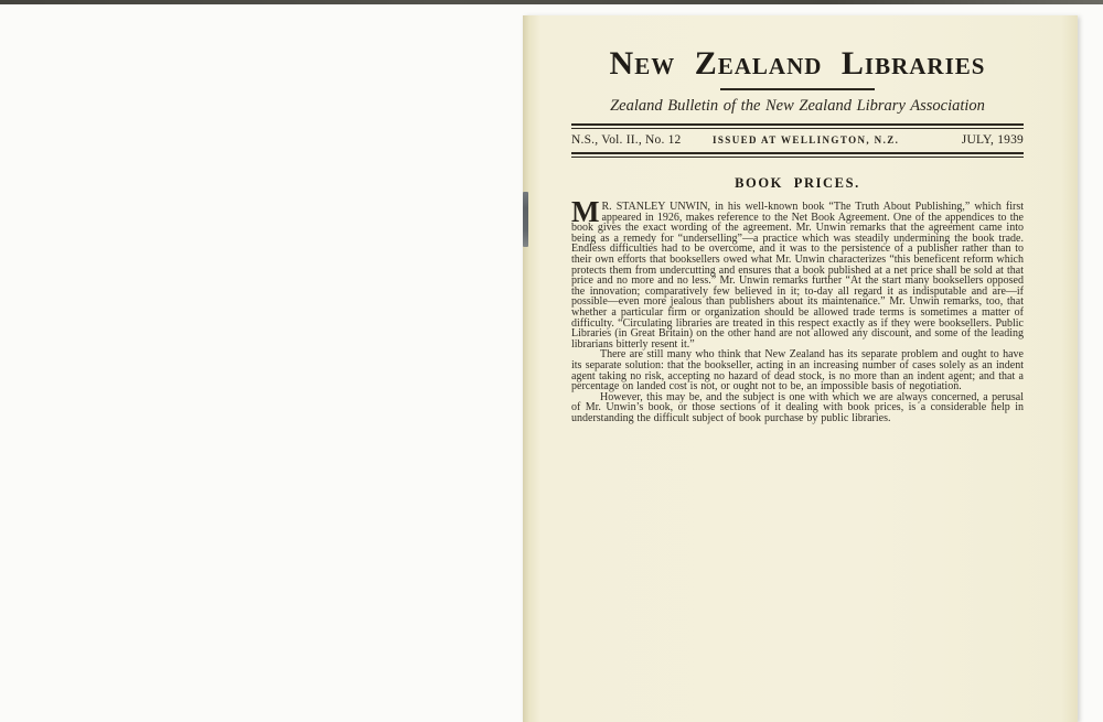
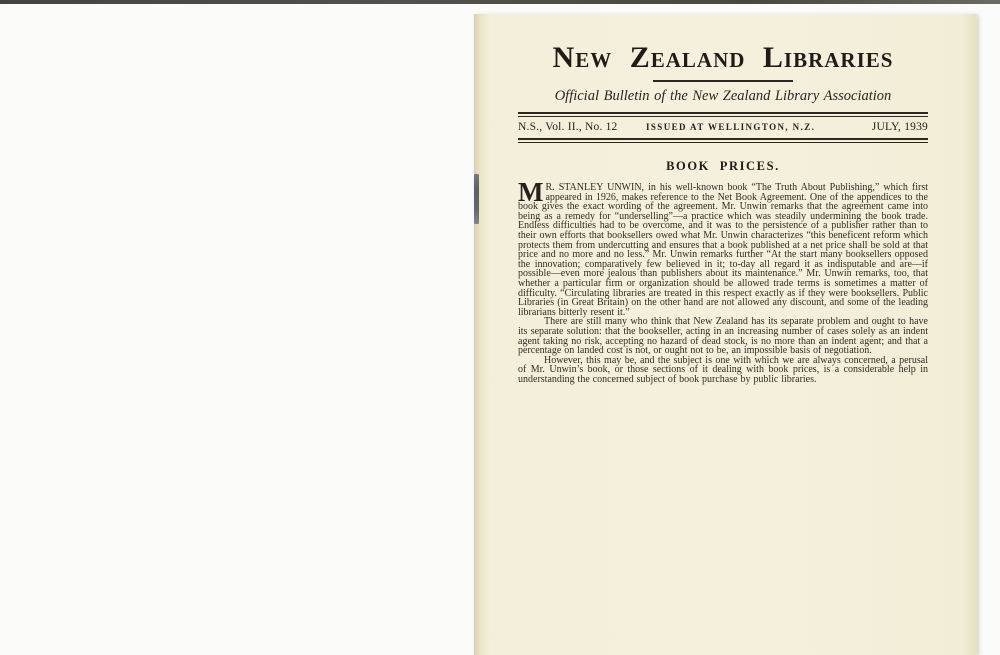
  New Zealand Libraries
- Zealand Bulletin of the New Zealand Library Association
+ Official Bulletin of the New Zealand Library Association
  N.S., Vol. II., No. 12
  ISSUED AT WELLINGTON, N.Z.
  JULY, 1939
  BOOK PRICES.
  M
  R. STANLEY UNWIN, in his well-known book “The Truth About Publishing,” which first appeared in 1926, makes reference to the Net Book Agreement. One of the appendices to the book gives the exact wording of the agreement. Mr. Unwin remarks that the agreement came into being as a remedy for “underselling”—a practice which was steadily undermining the book trade. Endless difficulties had to be overcome, and it was to the persistence of a publisher rather than to their own efforts that booksellers owed what Mr. Unwin characterizes “this beneficent reform which protects them from undercutting and ensures that a book published at a net price shall be sold at that price and no more and no less.” Mr. Unwin remarks further “At the start many booksellers opposed the innovation; comparatively few believed in it; to-day all regard it as indisputable and are—if possible—even more jealous than publishers about its maintenance.” Mr. Unwin remarks, too, that whether a particular firm or organization should be allowed trade terms is sometimes a matter of difficulty. “Circulating libraries are treated in this respect exactly as if they were booksellers. Public Libraries (in Great Britain) on the other hand are not allowed any discount, and some of the leading librarians bitterly resent it.”
  There are still many who think that New Zealand has its separate problem and ought to have its separate solution: that the bookseller, acting in an increasing number of cases solely as an indent agent taking no risk, accepting no hazard of dead stock, is no more than an indent agent; and that a percentage on landed cost is not, or ought not to be, an impossible basis of negotiation.
- However, this may be, and the subject is one with which we are always concerned, a perusal of Mr. Unwin’s book, or those sections of it dealing with book prices, is a considerable help in understanding the difficult subject of book purchase by public libraries.
+ However, this may be, and the subject is one with which we are always concerned, a perusal of Mr. Unwin’s book, or those sections of it dealing with book prices, is a considerable help in understanding the concerned subject of book purchase by public libraries.
